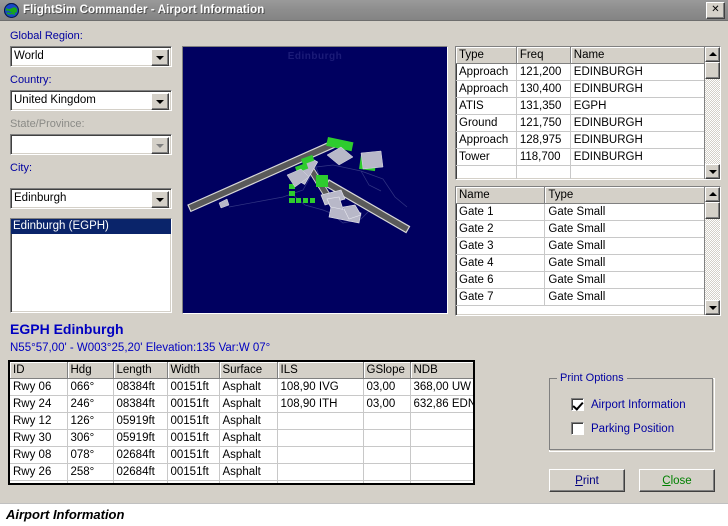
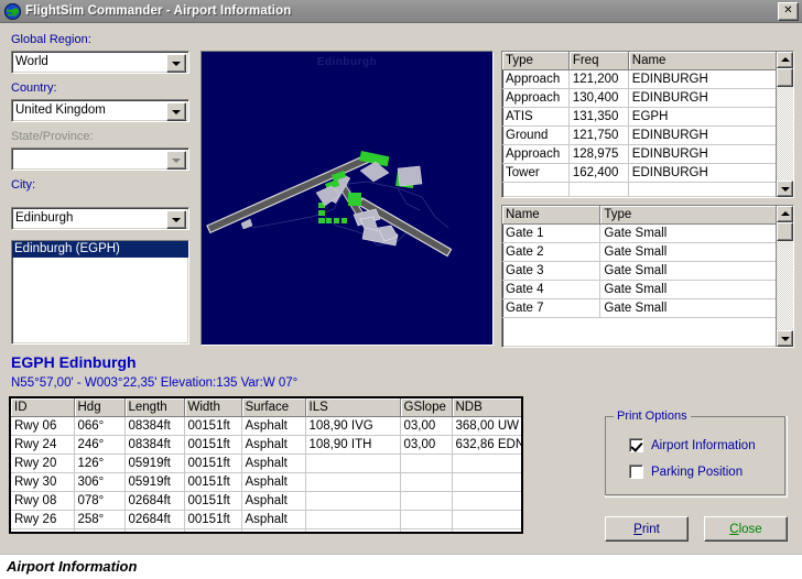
  FlightSim Commander - Airport Information
  ✕
  Global Region:
  World
  Country:
  United Kingdom
  State/Province:
  City:
  Edinburgh
  Edinburgh (EGPH)
  Edinburgh
  Type	Freq	Name
  Approach	121,200	EDINBURGH
  Approach	130,400	EDINBURGH
  ATIS	131,350	EGPH
  Ground	121,750	EDINBURGH
  Approach	128,975	EDINBURGH
- Tower	118,700	EDINBURGH
+ Tower	162,400	EDINBURGH
  Name	Type
  Gate 1	Gate Small
  Gate 2	Gate Small
  Gate 3	Gate Small
  Gate 4	Gate Small
- Gate 6	Gate Small
  Gate 7	Gate Small
  EGPH Edinburgh
- N55°57,00' - W003°25,20' Elevation:135 Var:W 07°
+ N55°57,00' - W003°22,35' Elevation:135 Var:W 07°
  ID	Hdg	Length	Width	Surface	ILS	GSlope	NDB
  Rwy 06	066°	08384ft	00151ft	Asphalt	108,90 IVG	03,00	368,00 UW
  Rwy 24	246°	08384ft	00151ft	Asphalt	108,90 ITH	03,00	632,86 EDN
- Rwy 12	126°	05919ft	00151ft	Asphalt
+ Rwy 20	126°	05919ft	00151ft	Asphalt
  Rwy 30	306°	05919ft	00151ft	Asphalt
  Rwy 08	078°	02684ft	00151ft	Asphalt
  Rwy 26	258°	02684ft	00151ft	Asphalt
  Print Options
  Airport Information
  Parking Position
  P
  rint
  C
  lose
  Airport Information
